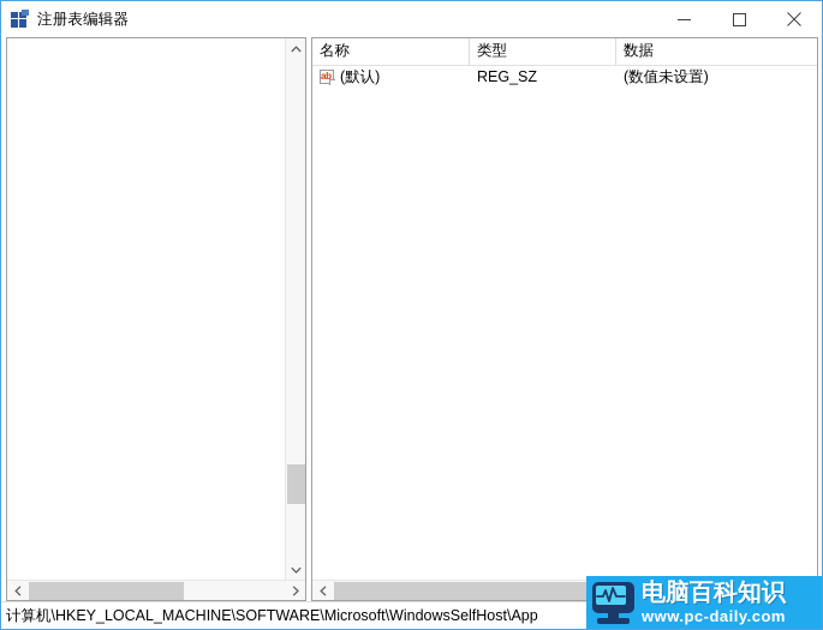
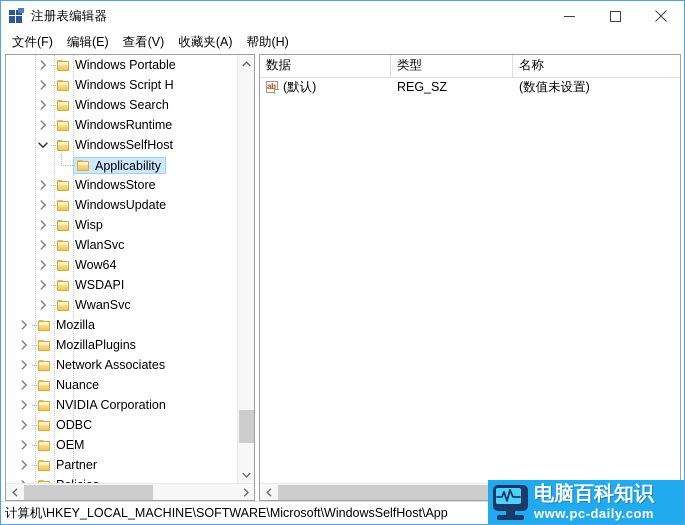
  注册表编辑器
+ 文件(F)
+ 编辑(E)
+ 查看(V)
+ 收藏夹(A)
+ 帮助(H)
+ Windows Portable
+ Windows Script H
+ Windows Search
+ WindowsRuntime
+ WindowsSelfHost
+ Applicability
+ WindowsStore
+ WindowsUpdate
+ Wisp
+ WlanSvc
+ Wow64
+ WSDAPI
+ WwanSvc
+ Mozilla
+ MozillaPlugins
+ Network Associates
+ Nuance
+ NVIDIA Corporation
+ ODBC
+ OEM
+ Partner
- 名称
+ 数据
  类型
- 数据
+ 名称
  ab
  (默认)
  REG_SZ
  (数值未设置)
  计算机\HKEY_LOCAL_MACHINE\SOFTWARE\Microsoft\WindowsSelfHost\App
  电脑百科知识
  www.pc-daily.com
